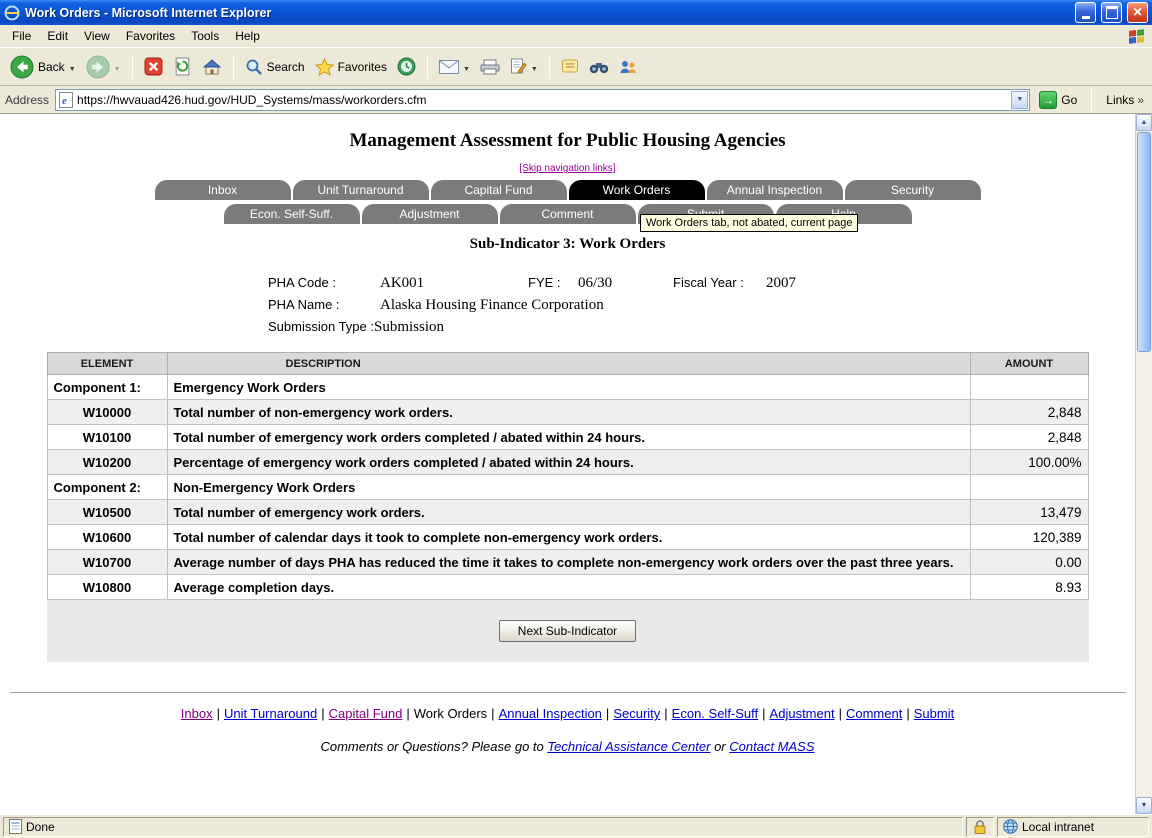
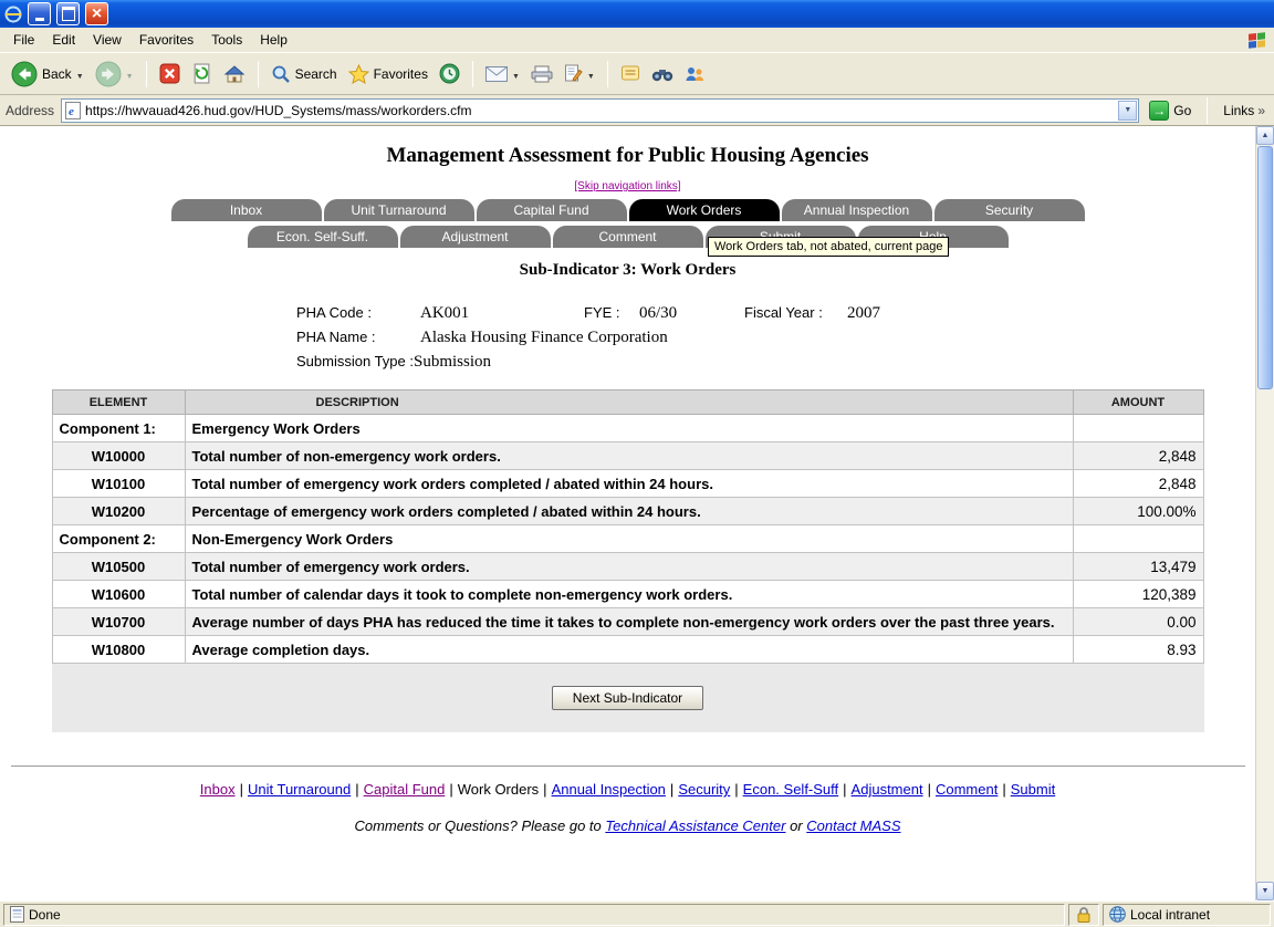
- Work Orders - Microsoft Internet Explorer
  File
  Edit
  View
  Favorites
  Tools
  Help
  Back
  Search
  Favorites
  Address
  e
  https://hwvauad426.hud.gov/HUD_Systems/mass/workorders.cfm
  Go
  Links
  Management Assessment for Public Housing Agencies
  [Skip navigation links]
  Inbox
  Unit Turnaround
  Capital Fund
  Work Orders
  Annual Inspection
  Security
  Econ. Self-Suff.
  Adjustment
  Comment
  Work Orders tab, not abated, current page
  Sub-Indicator 3: Work Orders
  PHA Code :
  AK001
  FYE :
  06/30
  Fiscal Year :
  2007
  PHA Name :
  Alaska Housing Finance Corporation
  Submission Type :
  Submission
  ELEMENT	DESCRIPTION	AMOUNT
  Component 1:	Emergency Work Orders
  W10000	Total number of non-emergency work orders.	2,848
  W10100	Total number of emergency work orders completed / abated within 24 hours.	2,848
  W10200	Percentage of emergency work orders completed / abated within 24 hours.	100.00%
  Component 2:	Non-Emergency Work Orders
  W10500	Total number of emergency work orders.	13,479
  W10600	Total number of calendar days it took to complete non-emergency work orders.	120,389
  W10700	Average number of days PHA has reduced the time it takes to complete non-emergency work orders over the past three years.	0.00
  W10800	Average completion days.	8.93
  Next Sub-Indicator
  Inbox | Unit Turnaround | Capital Fund | Work Orders | Annual Inspection | Security | Econ. Self-Suff | Adjustment | Comment | Submit
  Comments or Questions? Please go to Technical Assistance Center or Contact MASS
  Done
  Local intranet
